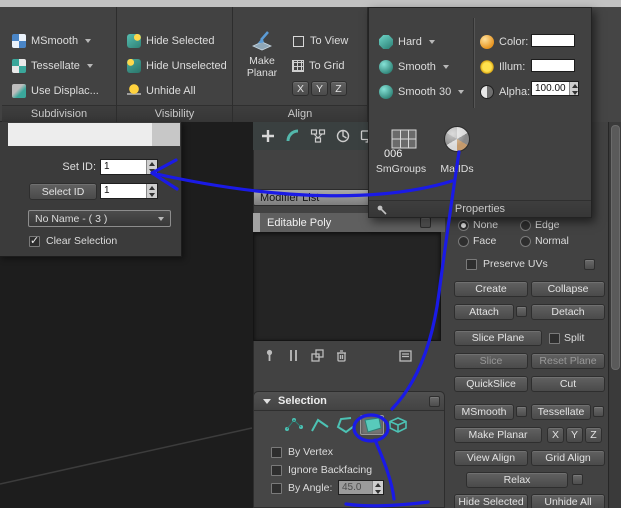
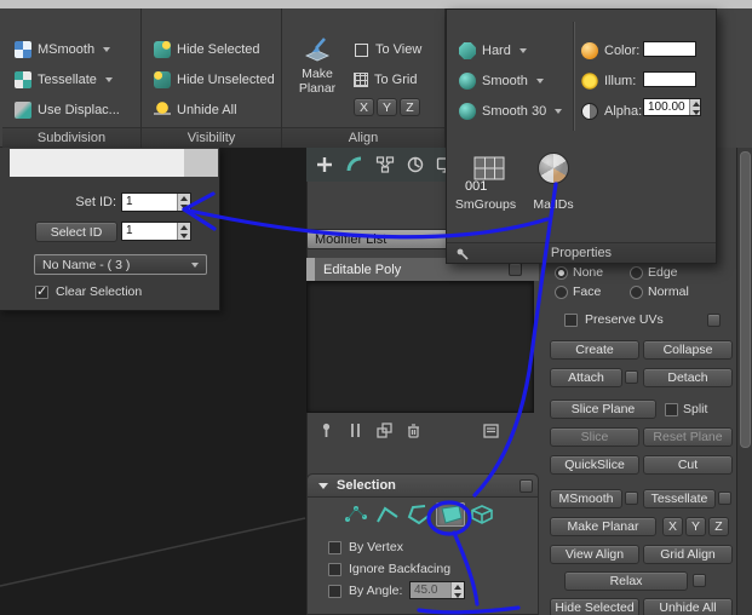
  Modifier List
  Editable Poly
  Selection
  By Vertex
  Ignore Backfacing
  By Angle:
  45.0
  None
  Edge
  Face
  Normal
  Preserve UVs
  Create
  Collapse
  Attach
  Detach
  Slice Plane
  Split
  Slice
  Reset Plane
  QuickSlice
  Cut
  MSmooth
  Tessellate
  Make Planar
  X
  Y
  Z
  View Align
  Grid Align
  Relax
  Hide Selected
  Unhide All
  MSmooth
  Tessellate
  Use Displac...
  Subdivision
  Hide Selected
  Hide Unselected
  Unhide All
  Visibility
  Make Planar
  To View
  To Grid
  X
  Y
  Z
  Align
  Set ID:
  1
  Select ID
  1
  No Name - ( 3 )
  Clear Selection
  Hard
  Smooth
  Smooth 30
  Color:
  Illum:
  Alpha:
  100.00
  SmGroups
  MaIDs
  Properties
- 006
+ 001
